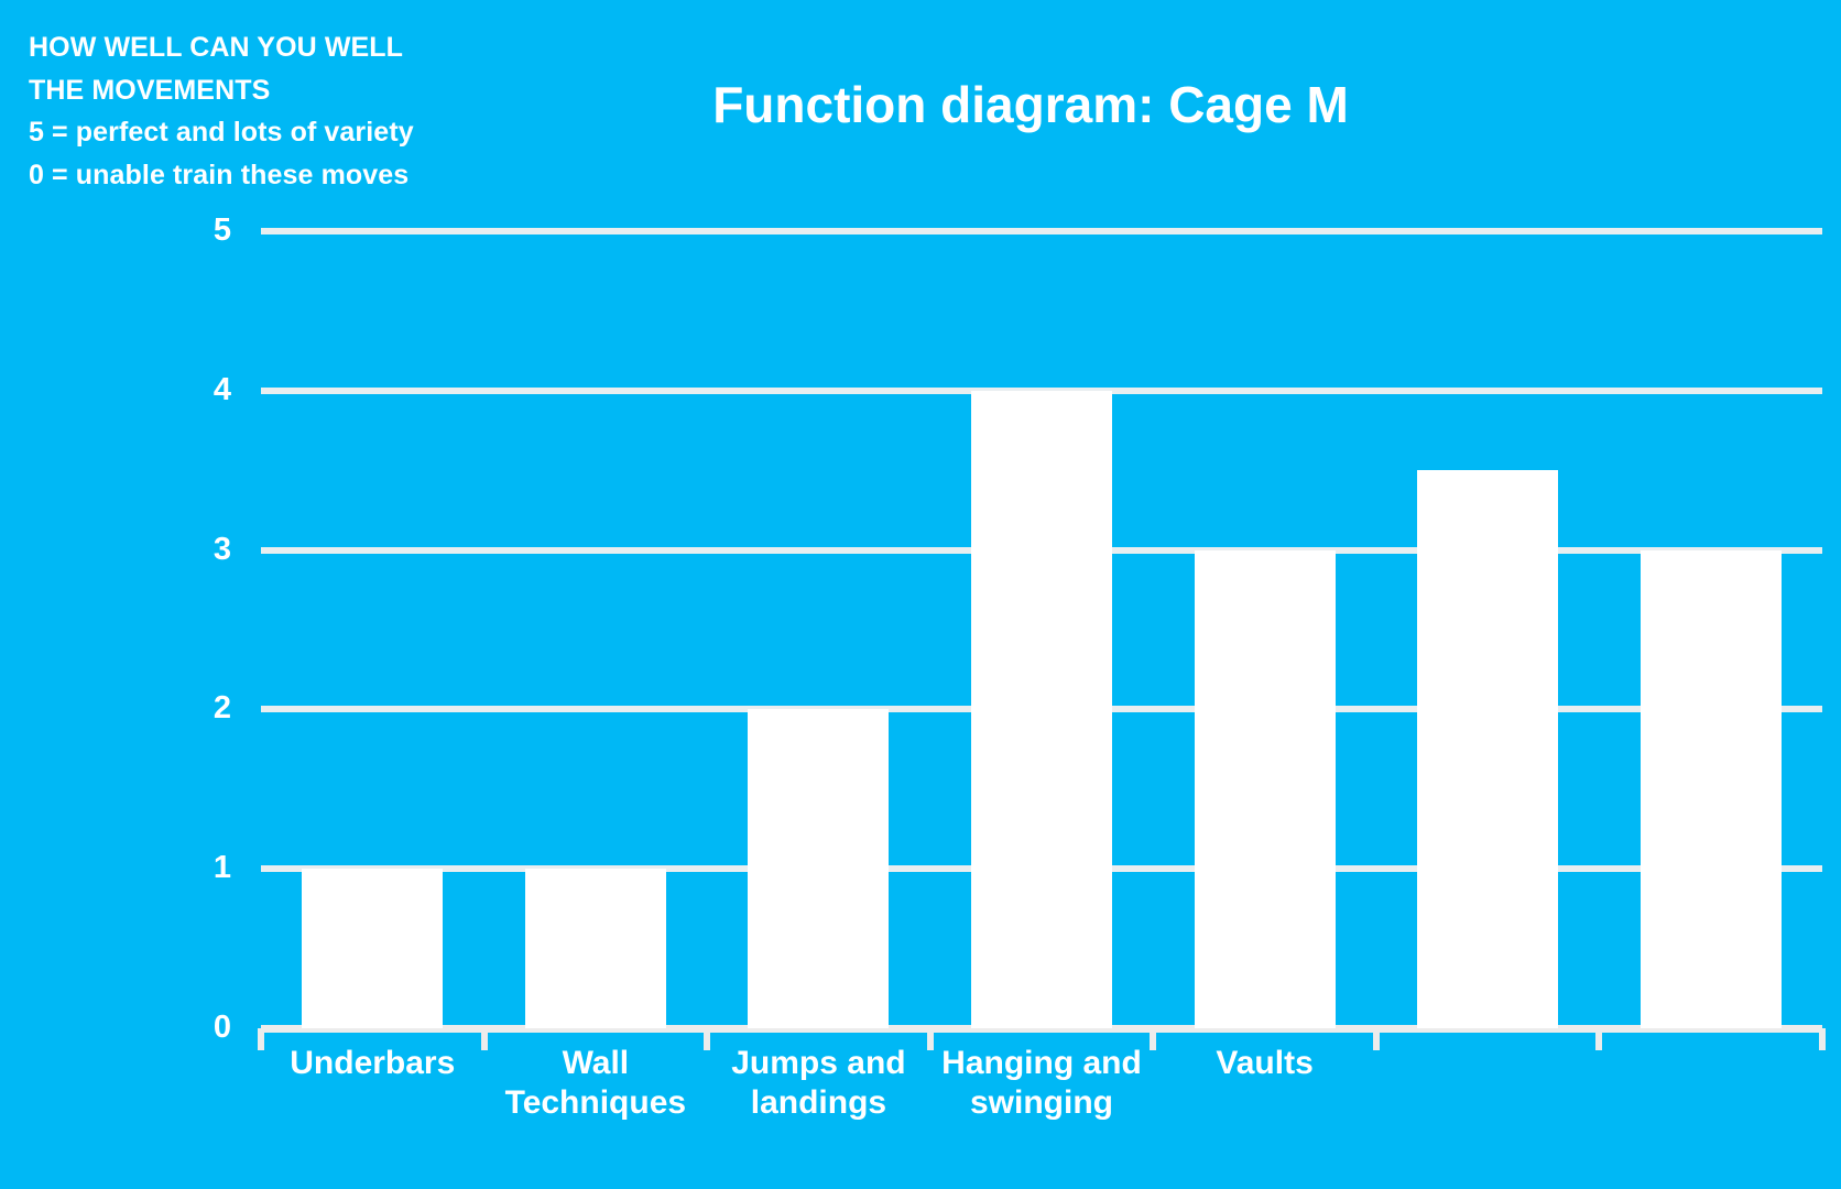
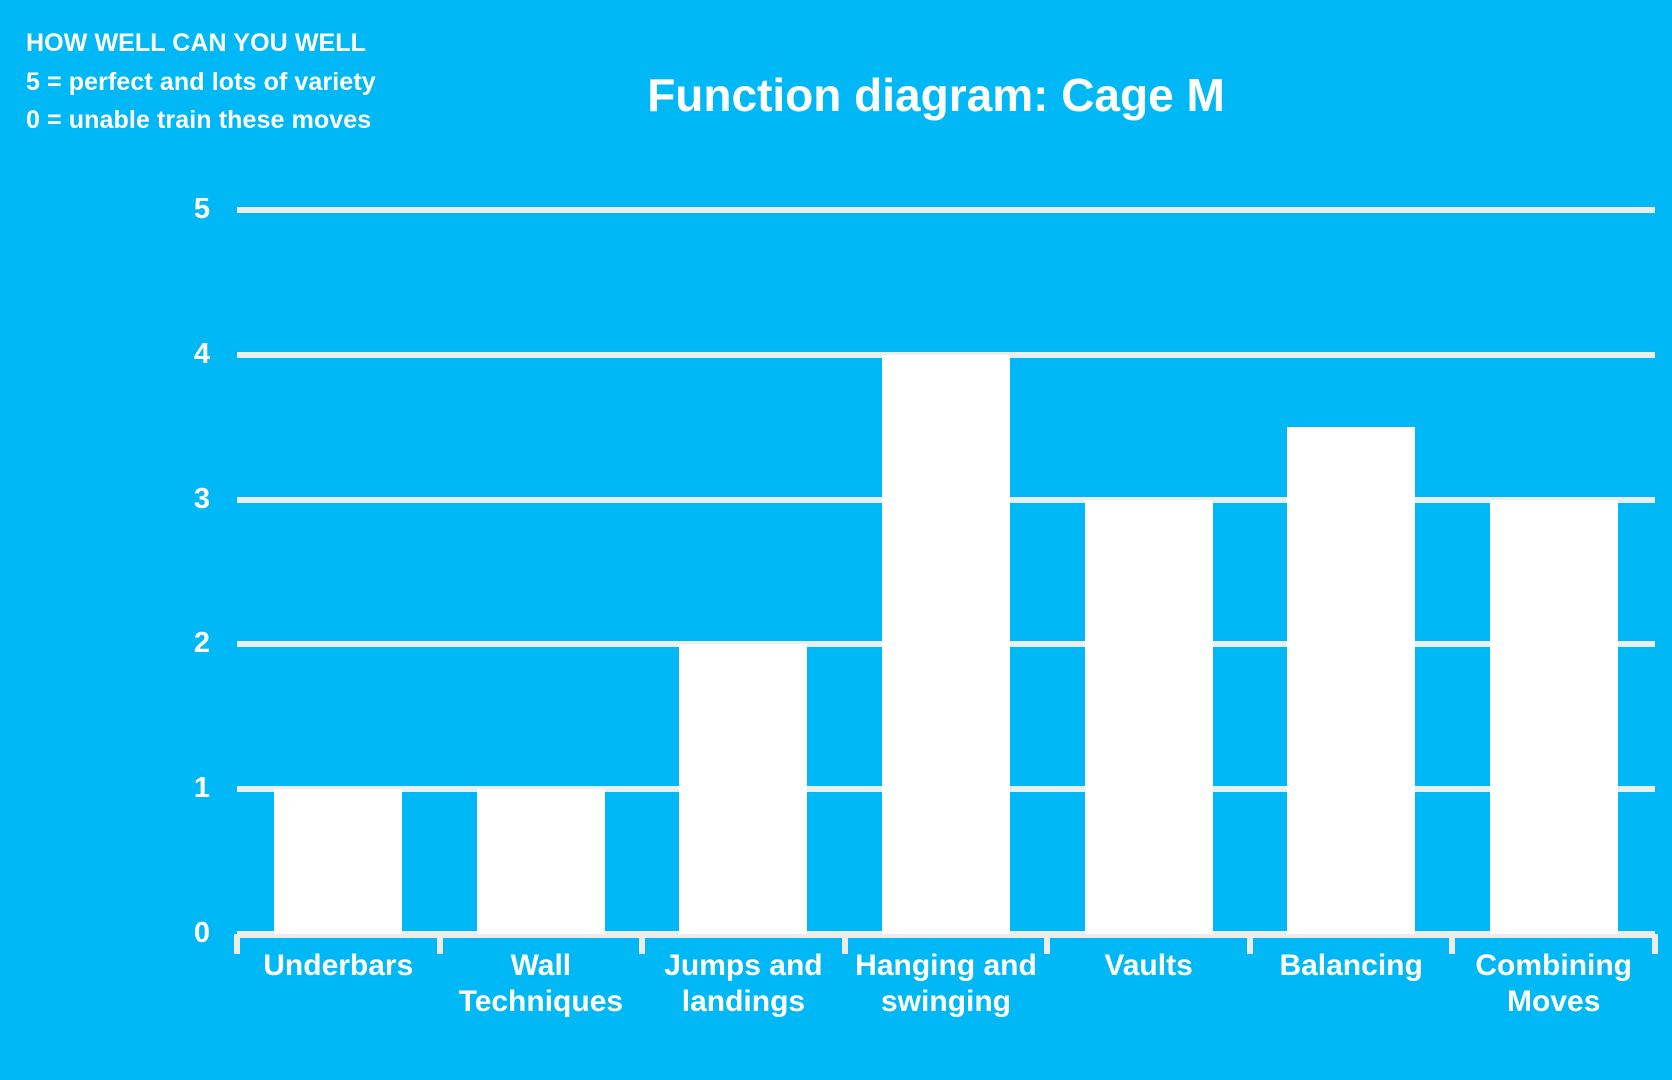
  HOW WELL CAN YOU WELL
- THE MOVEMENTS
  5 = perfect and lots of variety
  0 = unable train these moves
  Function diagram: Cage M
  0
  1
  2
  3
  4
  5
  Underbars
  Wall Techniques
  Jumps and landings
  Hanging and swinging
  Vaults
+ Balancing
+ Combining Moves
